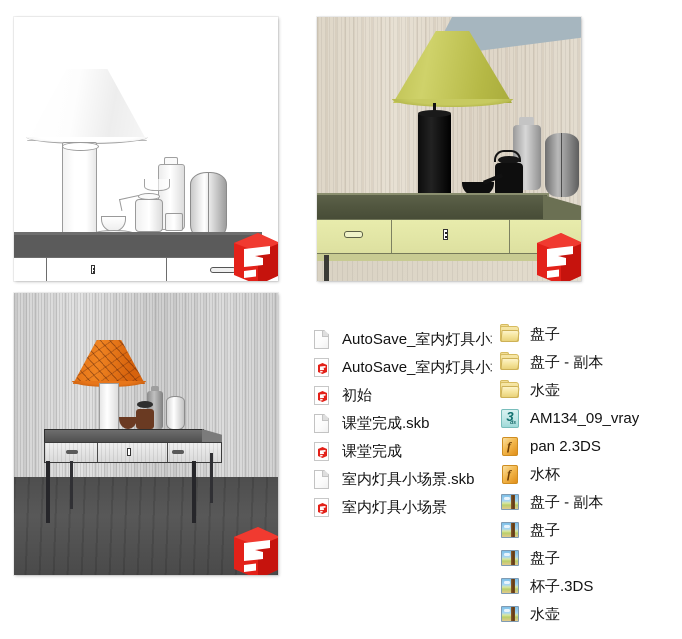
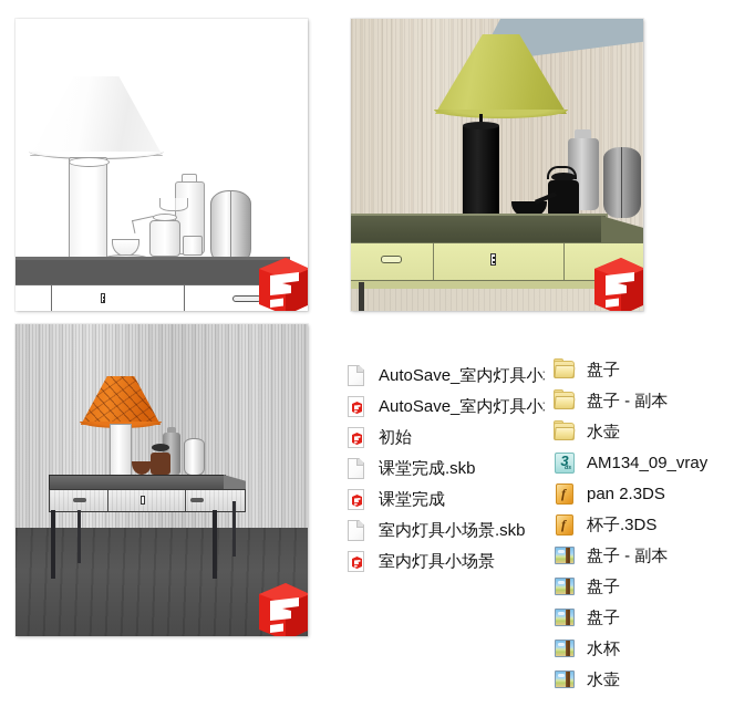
  AutoSave_室内灯具小
  AutoSave_室内灯具小
  初始
  课堂完成.skb
  课堂完成
  室内灯具小场景.skb
  室内灯具小场景
  盘子
  盘子 - 副本
  水壶
  3
  AM134_09_vray
  f
  pan 2.3DS
  f
- 水杯
+ 杯子.3DS
  盘子 - 副本
  盘子
  盘子
- 杯子.3DS
+ 水杯
  水壶
